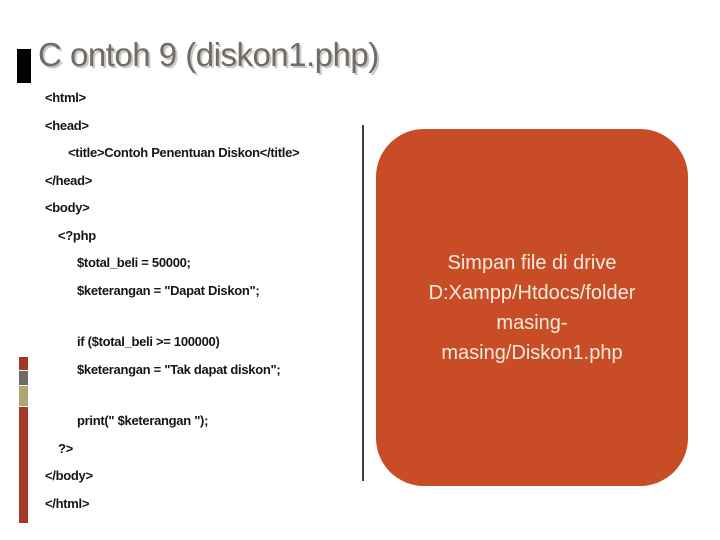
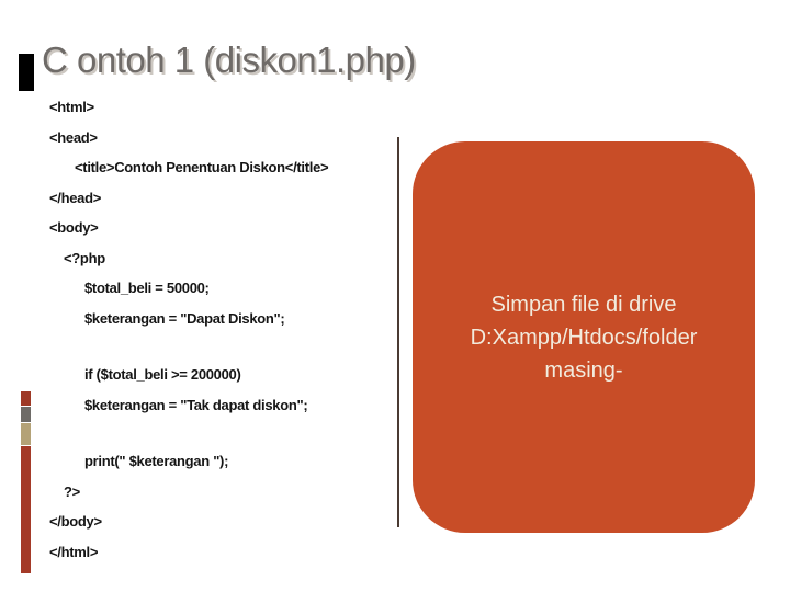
- C ontoh 9 (diskon1.php)
+ C ontoh 1 (diskon1.php)
  <html>
  <head>
  <title>Contoh Penentuan Diskon</title>
  </head>
  <body>
  <?php
  $total_beli = 50000;
  $keterangan = "Dapat Diskon";
- if ($total_beli >= 100000)
+ if ($total_beli >= 200000)
  $keterangan = "Tak dapat diskon";
  print(" $keterangan ");
  ?>
  </body>
  </html>
  Simpan file di drive
  D:Xampp/Htdocs/folder
  masing-
- masing/Diskon1.php
